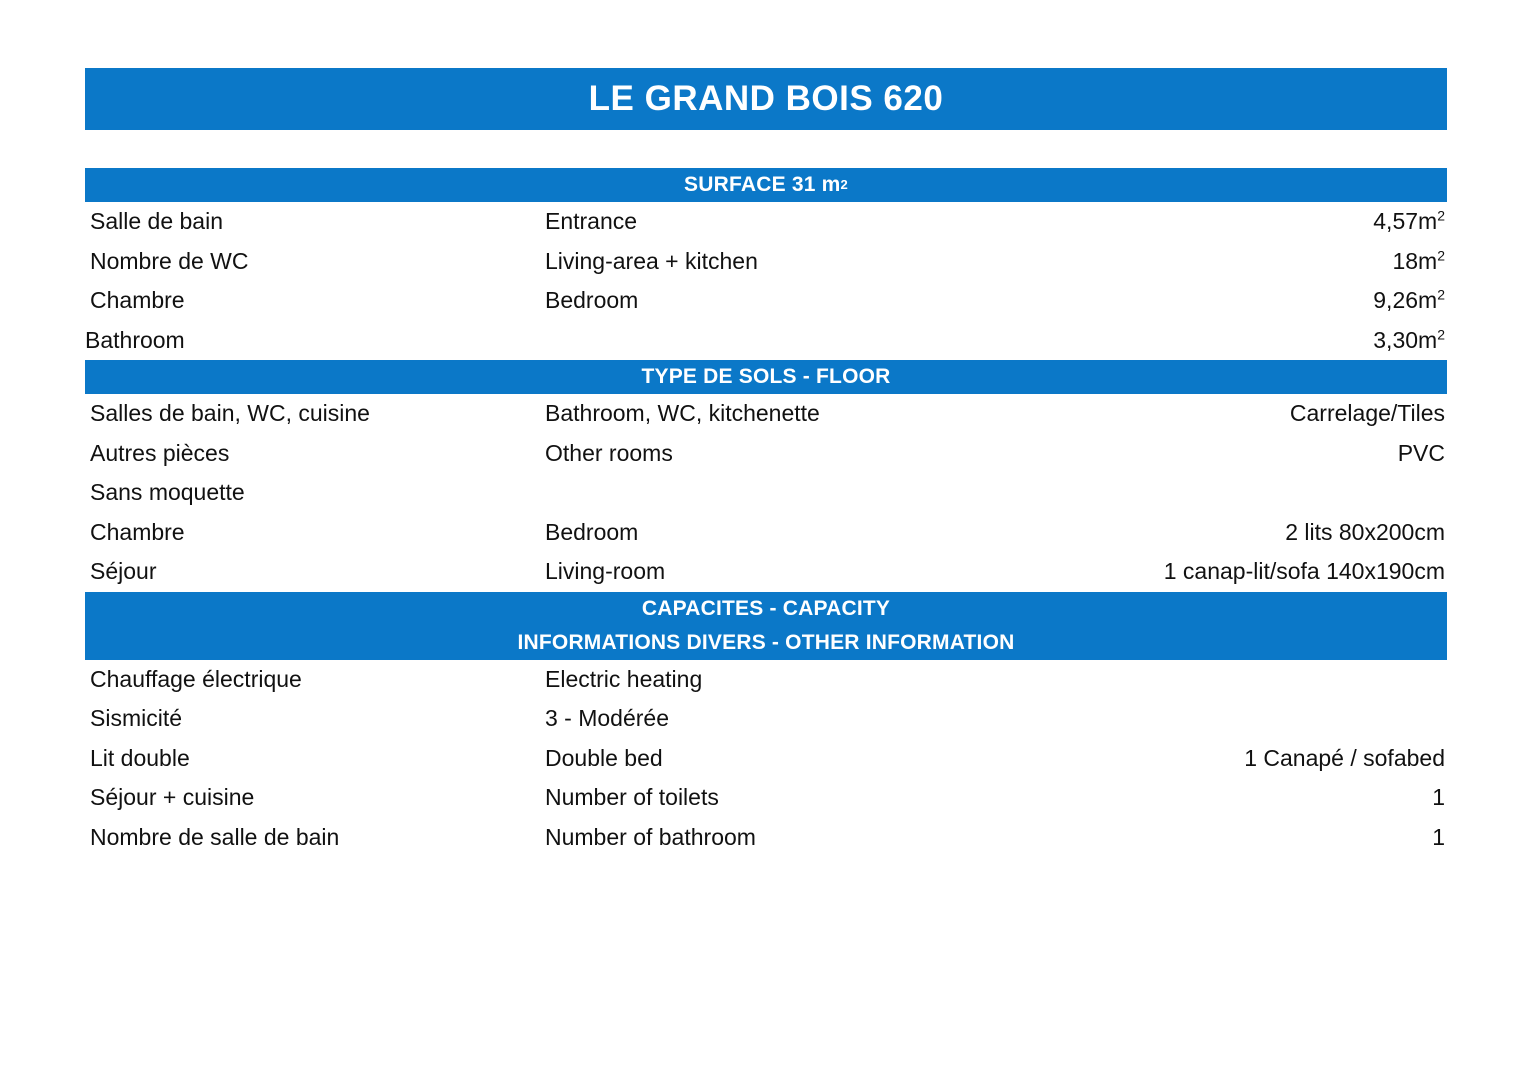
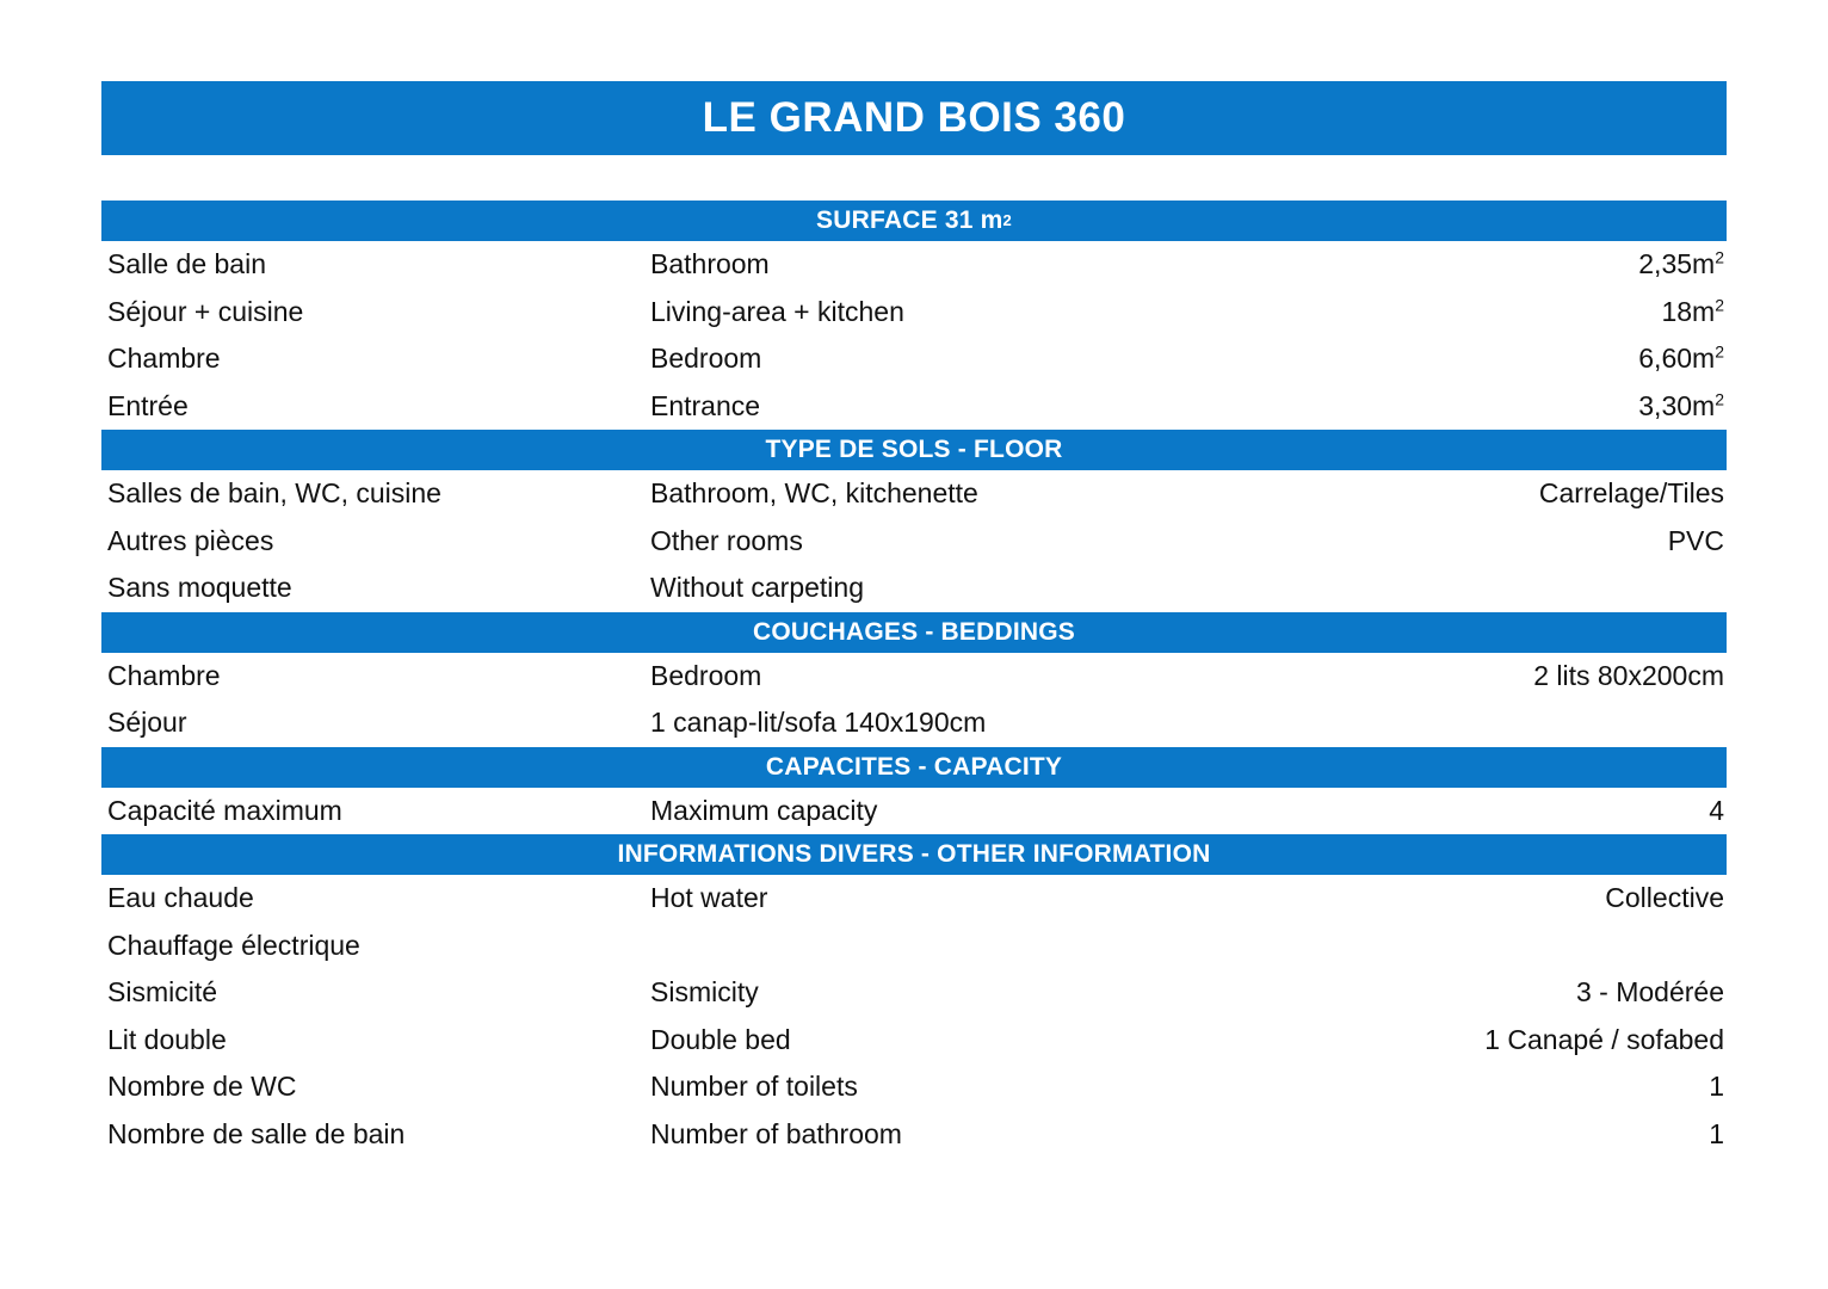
- LE GRAND BOIS 620
+ LE GRAND BOIS 360
  SURFACE 31 m
  2
  Salle de bain
- Entrance
+ Bathroom
- 4,57m2
+ 2,35m2
- Nombre de WC
+ Séjour + cuisine
  Living-area + kitchen
  18m2
  Chambre
  Bedroom
- 9,26m2
+ 6,60m2
+ Entrée
- Bathroom
+ Entrance
  3,30m2
  TYPE DE SOLS - FLOOR
  Salles de bain, WC, cuisine
  Bathroom, WC, kitchenette
  Carrelage/Tiles
  Autres pièces
  Other rooms
  PVC
  Sans moquette
+ Without carpeting
+ COUCHAGES - BEDDINGS
  Chambre
  Bedroom
  2 lits 80x200cm
  Séjour
- Living-room
  1 canap-lit/sofa 140x190cm
  CAPACITES - CAPACITY
+ Capacité maximum
+ Maximum capacity
+ 4
  INFORMATIONS DIVERS - OTHER INFORMATION
+ Eau chaude
+ Hot water
+ Collective
  Chauffage électrique
- Electric heating
  Sismicité
+ Sismicity
  3 - Modérée
  Lit double
  Double bed
  1 Canapé / sofabed
- Séjour + cuisine
+ Nombre de WC
  Number of toilets
  1
  Nombre de salle de bain
  Number of bathroom
  1
